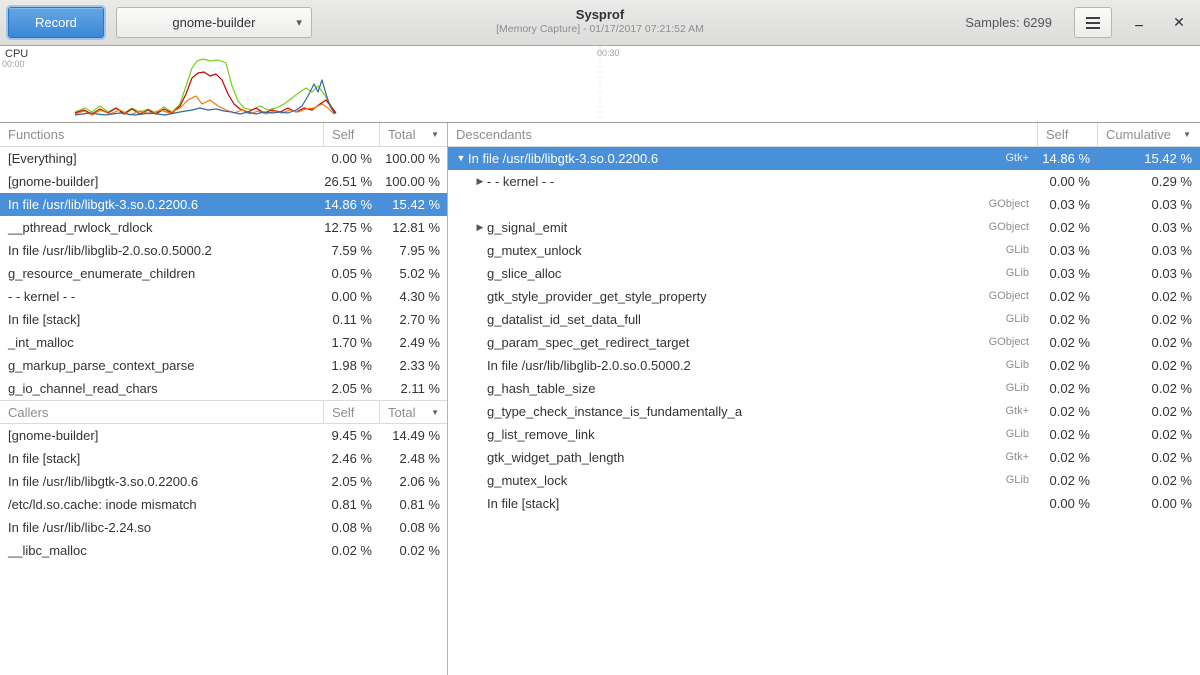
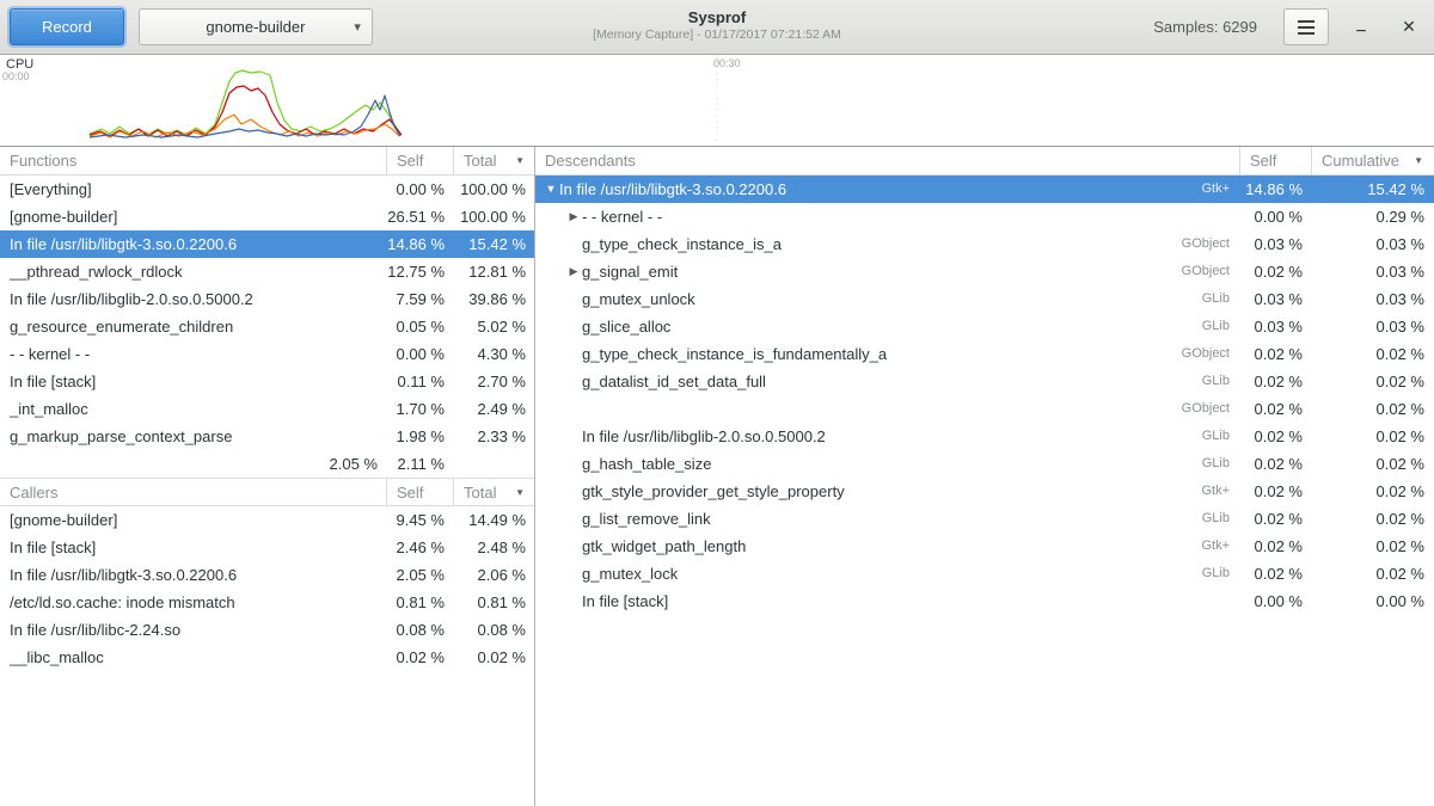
  Record
  gnome-builder
  ▾
  Sysprof
  [Memory Capture] - 01/17/2017 07:21:52 AM
  Samples: 6299
  −
  ✕
  CPU
  00:00
  0:30
  Functions
  Self
  Total
  ▼
  [Everything]
  0.00 %
  100.00 %
  [gnome-builder]
  26.51 %
  100.00 %
  In file /usr/lib/libgtk-3.so.0.2200.6
  14.86 %
  15.42 %
  __pthread_rwlock_rdlock
  12.75 %
  12.81 %
  In file /usr/lib/libglib-2.0.so.0.5000.2
  7.59 %
- 7.95 %
+ 39.86 %
  g_resource_enumerate_children
  0.05 %
  5.02 %
  - - kernel - -
  0.00 %
  4.30 %
  In file [stack]
  0.11 %
  2.70 %
  _int_malloc
  1.70 %
  2.49 %
  g_markup_parse_context_parse
  1.98 %
  2.33 %
- g_io_channel_read_chars
  2.05 %
  2.11 %
  Callers
  Self
  Total
  ▼
  [gnome-builder]
  9.45 %
  14.49 %
  In file [stack]
  2.46 %
  2.48 %
  In file /usr/lib/libgtk-3.so.0.2200.6
  2.05 %
  2.06 %
  /etc/ld.so.cache: inode mismatch
  0.81 %
  0.81 %
  In file /usr/lib/libc-2.24.so
  0.08 %
  0.08 %
  __libc_malloc
  0.02 %
  0.02 %
  Descendants
  Self
  Cumulative
  ▼
  ▼
  In file /usr/lib/libgtk-3.so.0.2200.6
  Gtk+
  14.86 %
  15.42 %
  ▶
  - - kernel - -
  0.00 %
  0.29 %
+ g_type_check_instance_is_a
  GObject
  0.03 %
  0.03 %
  ▶
  g_signal_emit
  GObject
  0.02 %
  0.03 %
  g_mutex_unlock
  GLib
  0.03 %
  0.03 %
  g_slice_alloc
  GLib
  0.03 %
  0.03 %
- gtk_style_provider_get_style_property
+ g_type_check_instance_is_fundamentally_a
  GObject
  0.02 %
  0.02 %
  g_datalist_id_set_data_full
  GLib
  0.02 %
  0.02 %
- g_param_spec_get_redirect_target
  GObject
  0.02 %
  0.02 %
  In file /usr/lib/libglib-2.0.so.0.5000.2
  GLib
  0.02 %
  0.02 %
  g_hash_table_size
  GLib
  0.02 %
  0.02 %
- g_type_check_instance_is_fundamentally_a
+ gtk_style_provider_get_style_property
  Gtk+
  0.02 %
  0.02 %
  g_list_remove_link
  GLib
  0.02 %
  0.02 %
  gtk_widget_path_length
  Gtk+
  0.02 %
  0.02 %
  g_mutex_lock
  GLib
  0.02 %
  0.02 %
  In file [stack]
  0.00 %
  0.00 %
